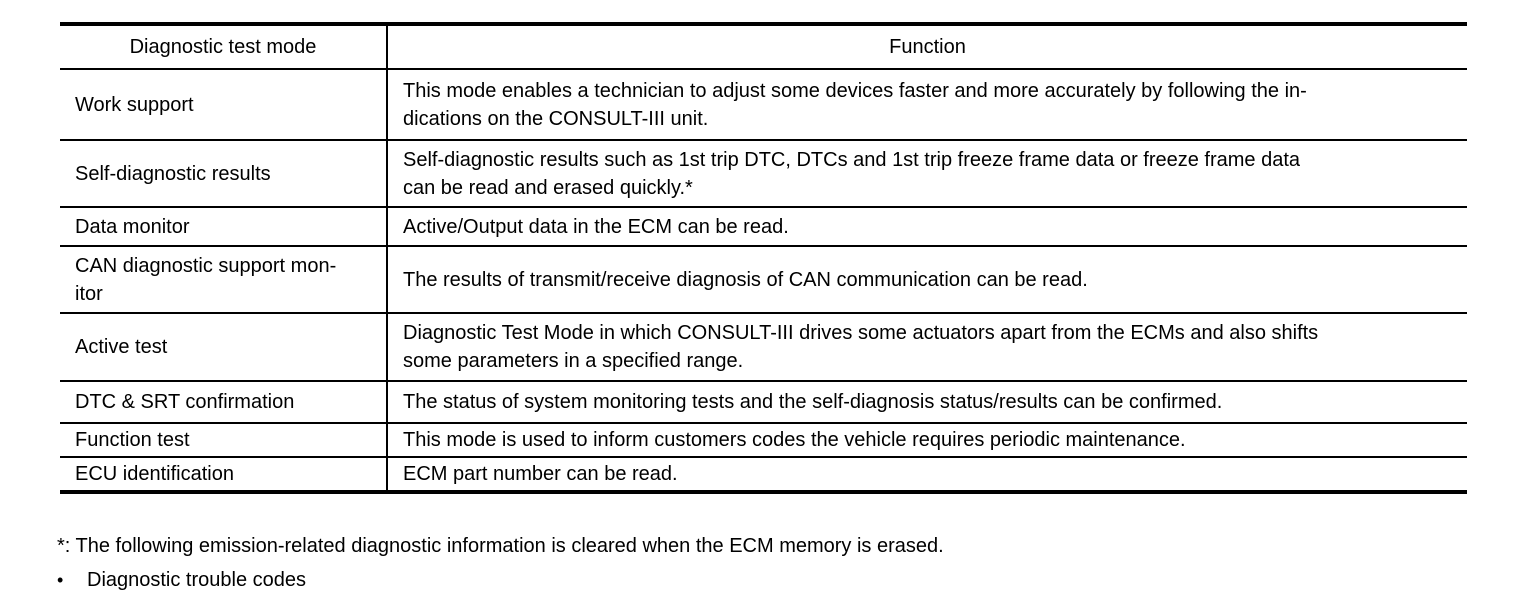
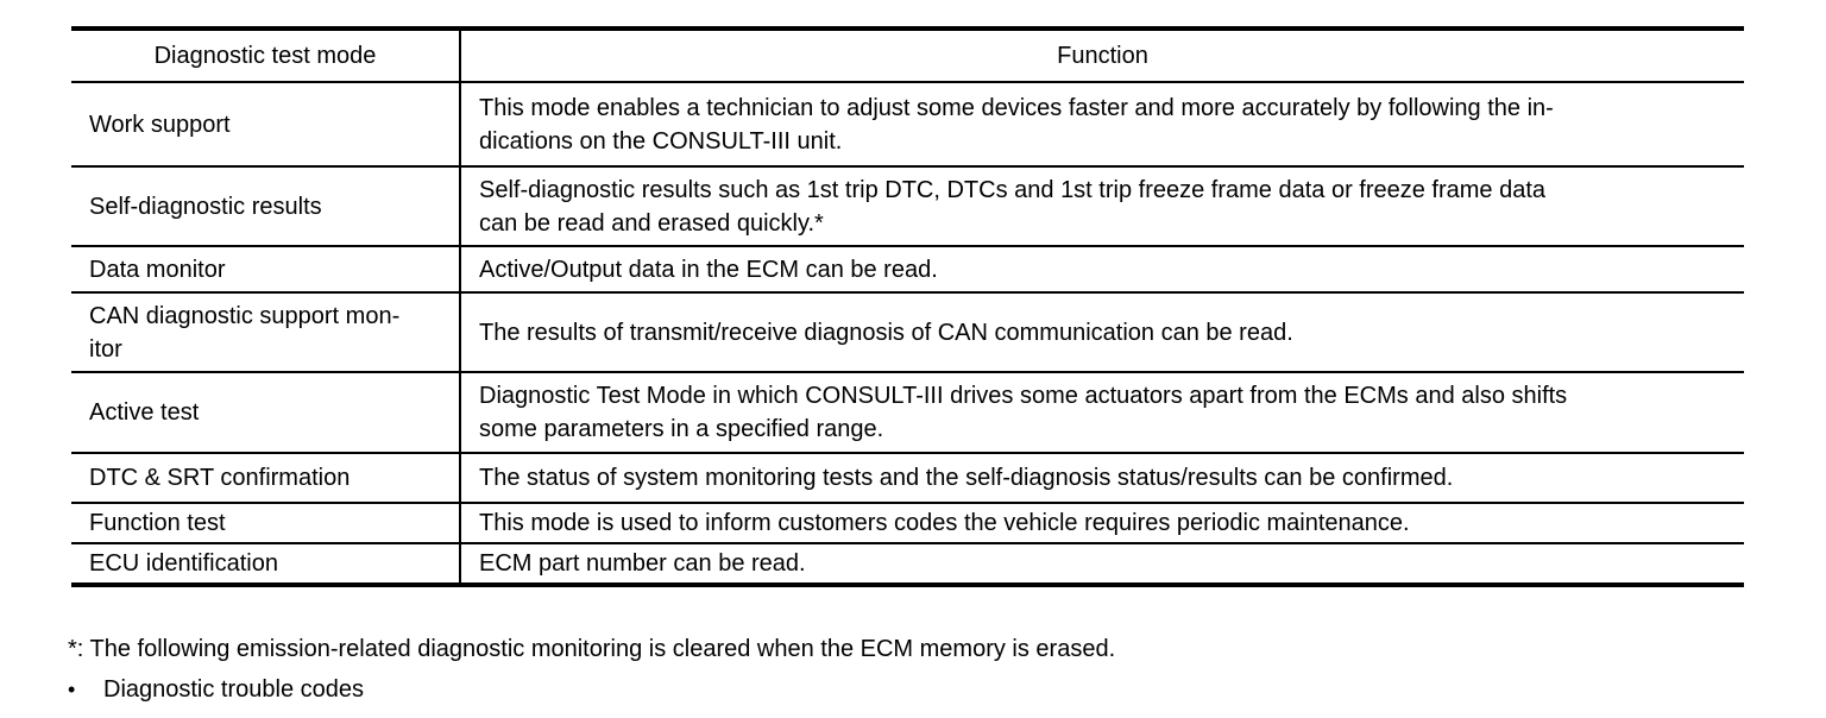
  Diagnostic test mode	Function
  Work support	This mode enables a technician to adjust some devices faster and more accurately by following the in- dications on the CONSULT-III unit.
  Self-diagnostic results	Self-diagnostic results such as 1st trip DTC, DTCs and 1st trip freeze frame data or freeze frame data can be read and erased quickly.*
  Data monitor	Active/Output data in the ECM can be read.
  CAN diagnostic support mon- itor	The results of transmit/receive diagnosis of CAN communication can be read.
  Active test	Diagnostic Test Mode in which CONSULT-III drives some actuators apart from the ECMs and also shifts some parameters in a specified range.
  DTC & SRT confirmation	The status of system monitoring tests and the self-diagnosis status/results can be confirmed.
  Function test	This mode is used to inform customers codes the vehicle requires periodic maintenance.
  ECU identification	ECM part number can be read.
- *: The following emission-related diagnostic information is cleared when the ECM memory is erased.
+ *: The following emission-related diagnostic monitoring is cleared when the ECM memory is erased.
  •
  Diagnostic trouble codes
